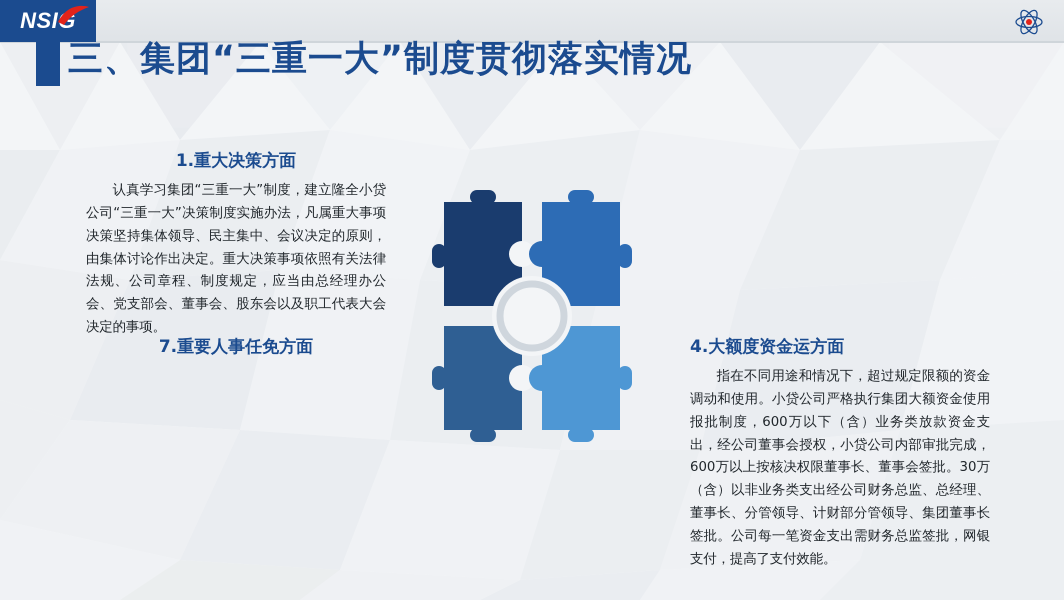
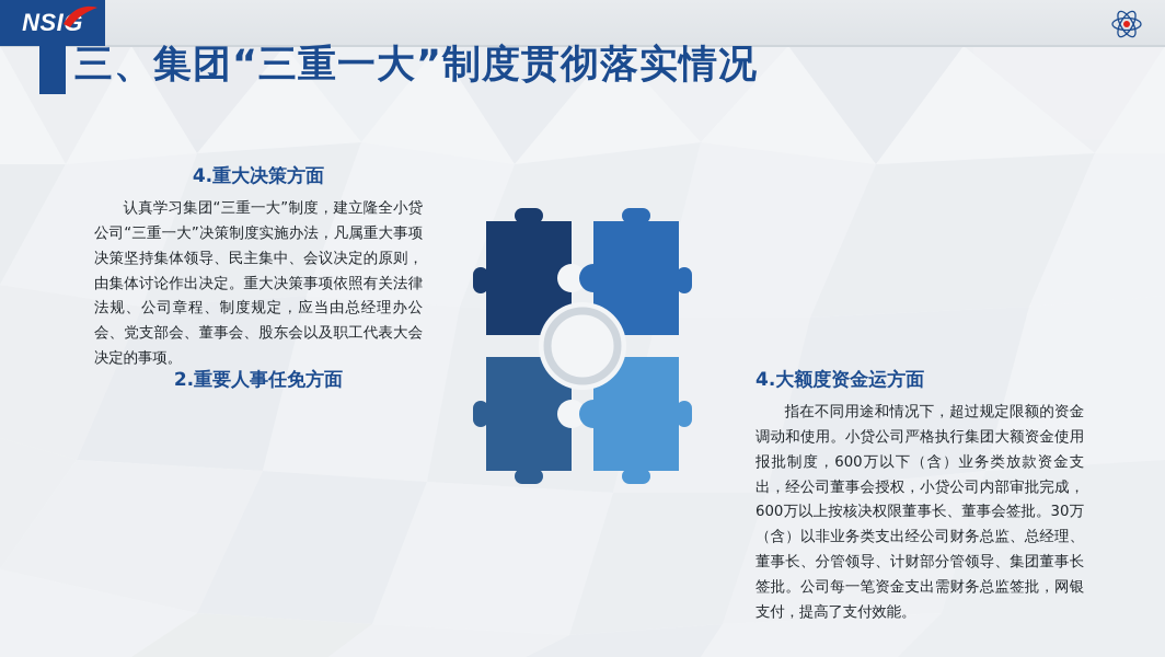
  NSI
  三、集团“三重一大”制度贯彻落实情况
- 1.重大决策方面
+ 4.重大决策方面
  认真学习集团“三重一大”制度，建立隆全小贷公司“三重一大”决策制度实施办法，凡属重大事项决策坚持集体领导、民主集中、会议决定的原则，由集体讨论作出决定。重大决策事项依照有关法律法规、公司章程、制度规定，应当由总经理办公会、党支部会、董事会、股东会以及职工代表大会决定的事项。
- 7.重要人事任免方面
+ 2.重要人事任免方面
  4.大额度资金运方面
  指在不同用途和情况下，超过规定限额的资金调动和使用。小贷公司严格执行集团大额资金使用报批制度，600万以下（含）业务类放款资金支出，经公司董事会授权，小贷公司内部审批完成，600万以上按核决权限董事长、董事会签批。30万（含）以非业务类支出经公司财务总监、总经理、董事长、分管领导、计财部分管领导、集团董事长签批。公司每一笔资金支出需财务总监签批，网银支付，提高了支付效能。
